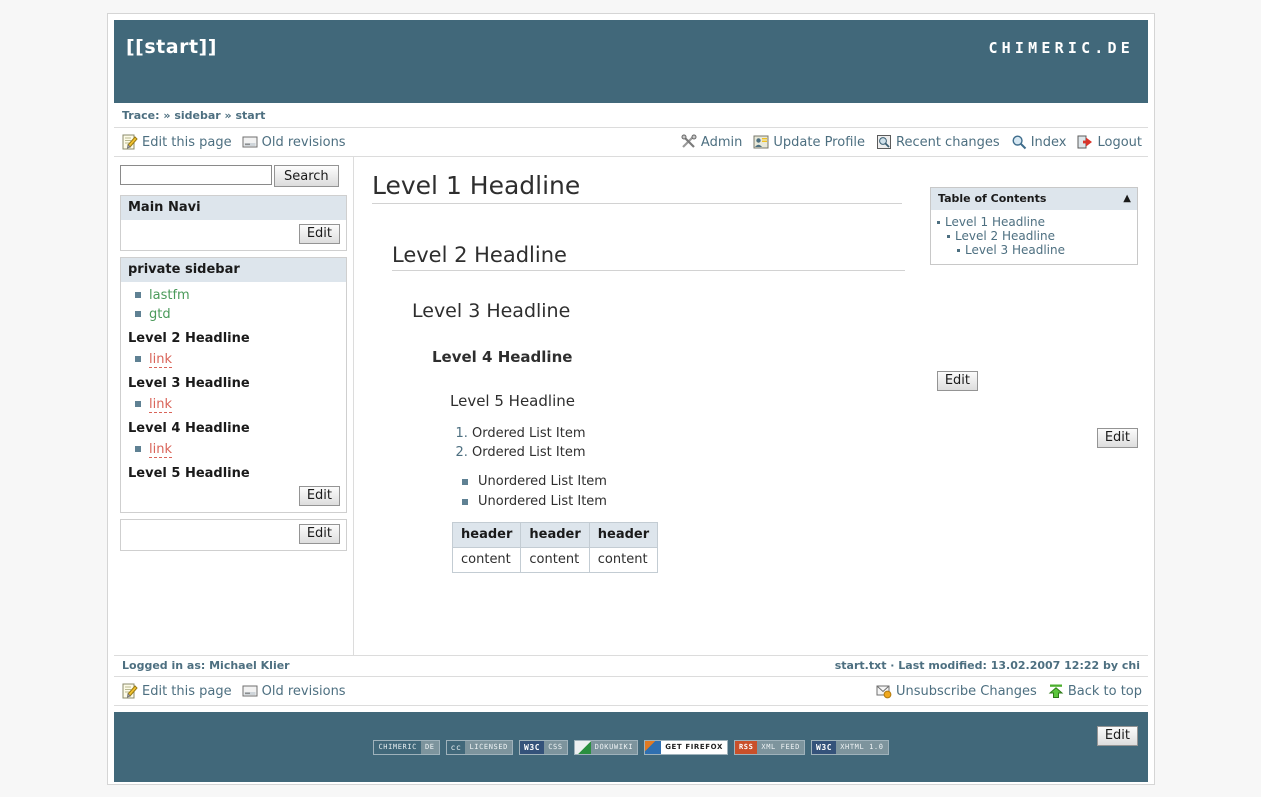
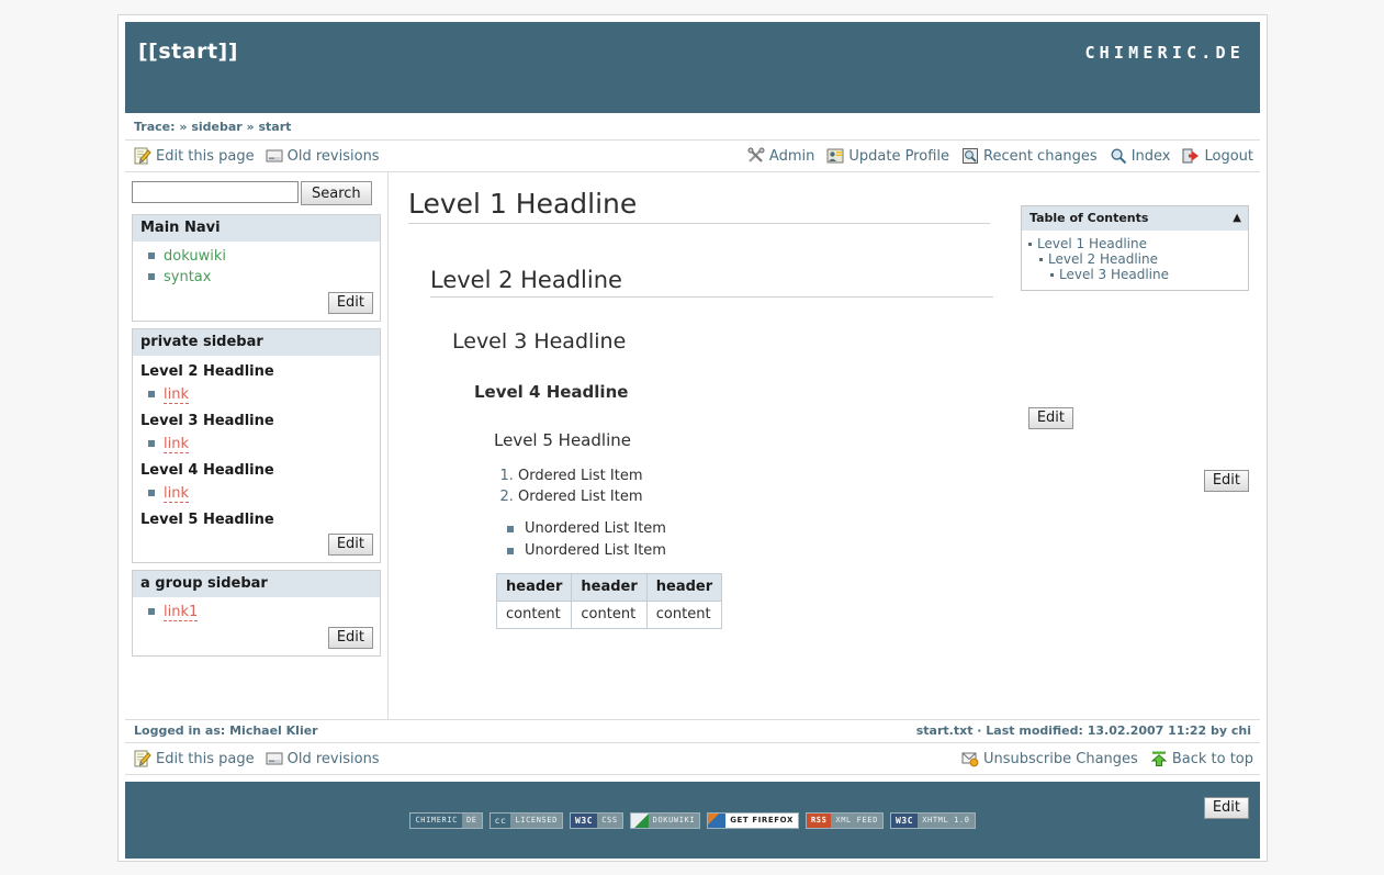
  [[start]]
  CHIMERIC.DE
  Trace: » sidebar » start
  Edit this page
  Old revisions
  Admin
  Update Profile
  Recent changes
  Index
  Logout
  Search
  Main Navi
+ dokuwiki
+ syntax
  Edit
  private sidebar
- lastfm
- gtd
  Level 2 Headline
  link
  Level 3 Headline
  link
  Level 4 Headline
  link
  Level 5 Headline
  Edit
+ a group sidebar
+ link1
  Edit
  Table of Contents
  ▲
  Level 1 Headline
  Level 2 Headline
  Level 3 Headline
  Edit
  Edit
  Edit
  Level 1 Headline
  Level 2 Headline
  Level 3 Headline
  Level 4 Headline
  Level 5 Headline
  Ordered List Item
  Ordered List Item
  Unordered List Item
  Unordered List Item
  header	header	header
  content	content	content
  Logged in as: Michael Klier
- start.txt · Last modified: 13.02.2007 12:22 by chi
+ start.txt · Last modified: 13.02.2007 11:22 by chi
  Edit this page
  Old revisions
  Unsubscribe Changes
  Back to top
  CHIMERIC
  DE
  cc
  LICENSED
  W3C
  CSS
  DOKUWIKI
  GET FIREFOX
  RSS
  XML FEED
  W3C
  XHTML 1.0
